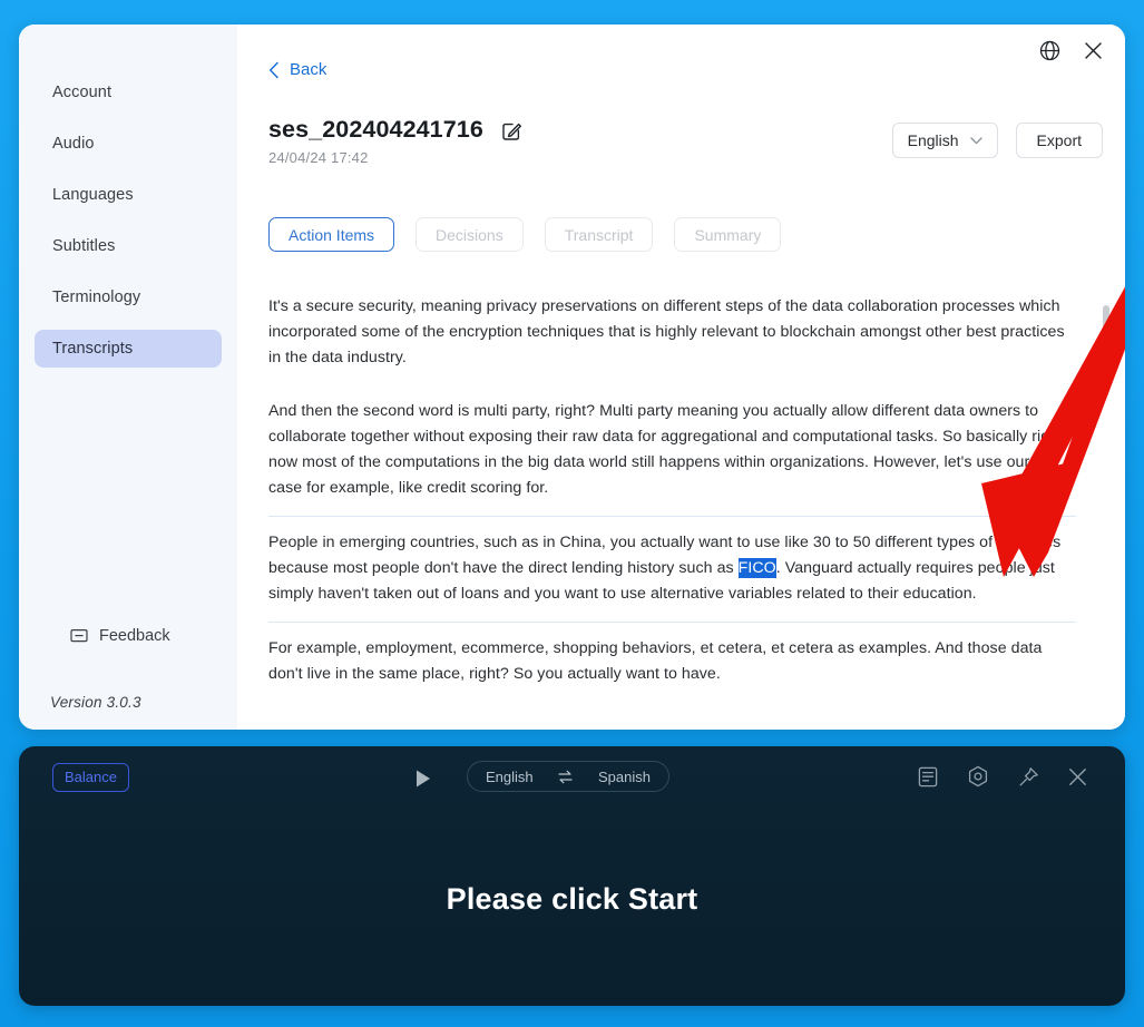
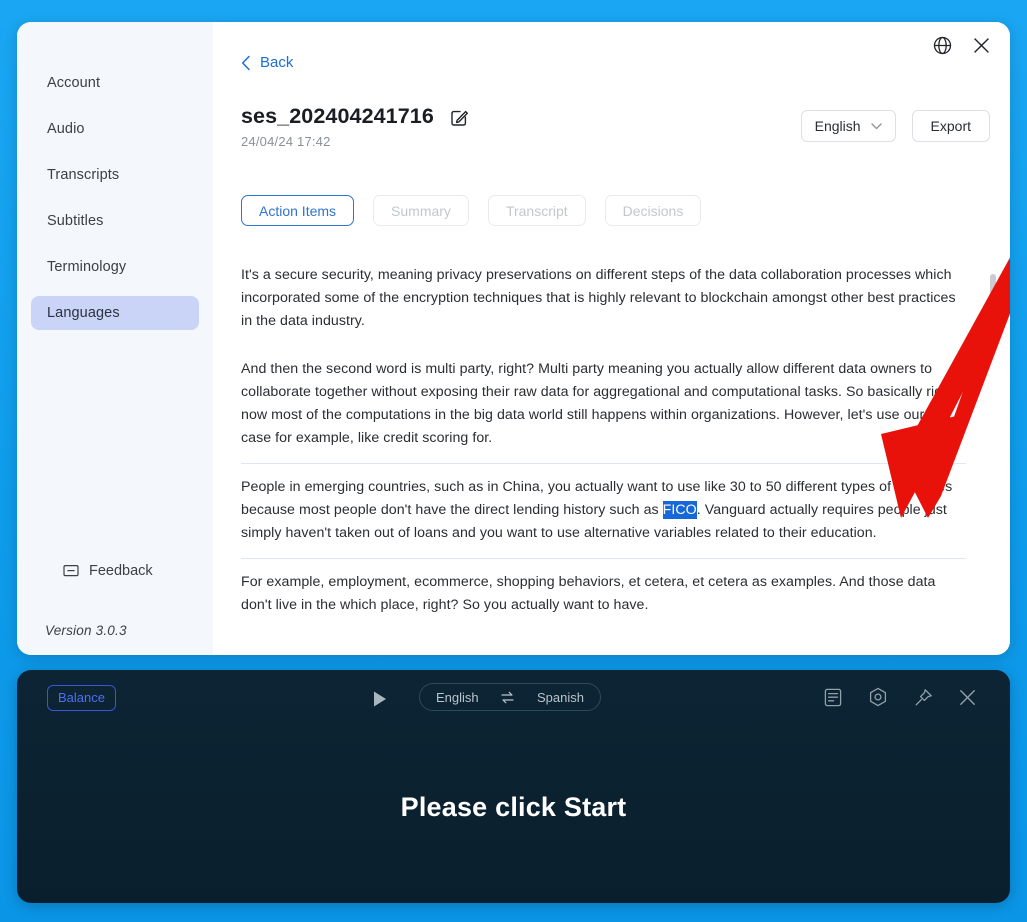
  Account
  Audio
- Languages
+ Transcripts
  Subtitles
  Terminology
- Transcripts
+ Languages
  Feedback
  Version 3.0.3
  Back
  ses_202404241716
  24/04/24 17:42
  English
  Export
  Action Items
- Decisions
+ Summary
  Transcript
- Summary
+ Decisions
  It's a secure security, meaning privacy preservations on different steps of the data collaboration processes which incorporated some of the encryption techniques that is highly relevant to blockchain amongst other best practices in the data industry.
  And then the second word is multi party, right? Multi party meaning you actually allow different data owners to collaborate together without exposing their raw data for aggregational and computational tasks. So basically ri now most of the computations in the big data world still happens within organizations. However, let's use our case for example, like credit scoring for.
  People in emerging countries, such as in China, you actually want to use like 30 to 50 different types ofs because most people don't have the direct lending history such as FICO. Vanguard actually requires peoplest simply haven't taken out of loans and you want to use alternative variables related to their education.
- For example, employment, ecommerce, shopping behaviors, et cetera, et cetera as examples. And those data don't live in the same place, right? So you actually want to have.
+ For example, employment, ecommerce, shopping behaviors, et cetera, et cetera as examples. And those data don't live in the which place, right? So you actually want to have.
  Balance
  English
  Spanish
  Please click Start
